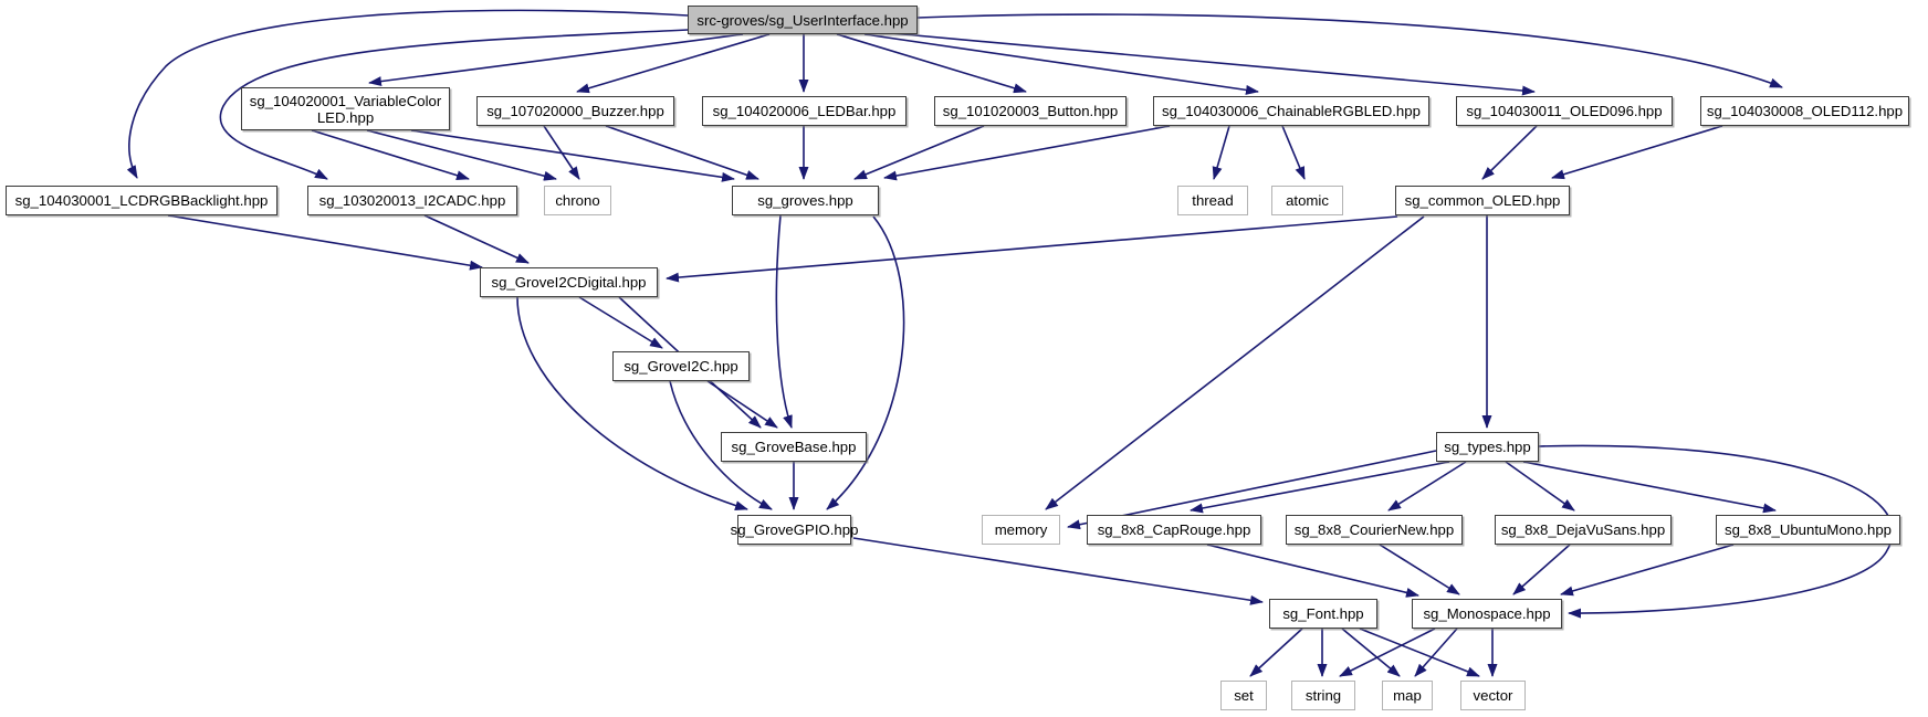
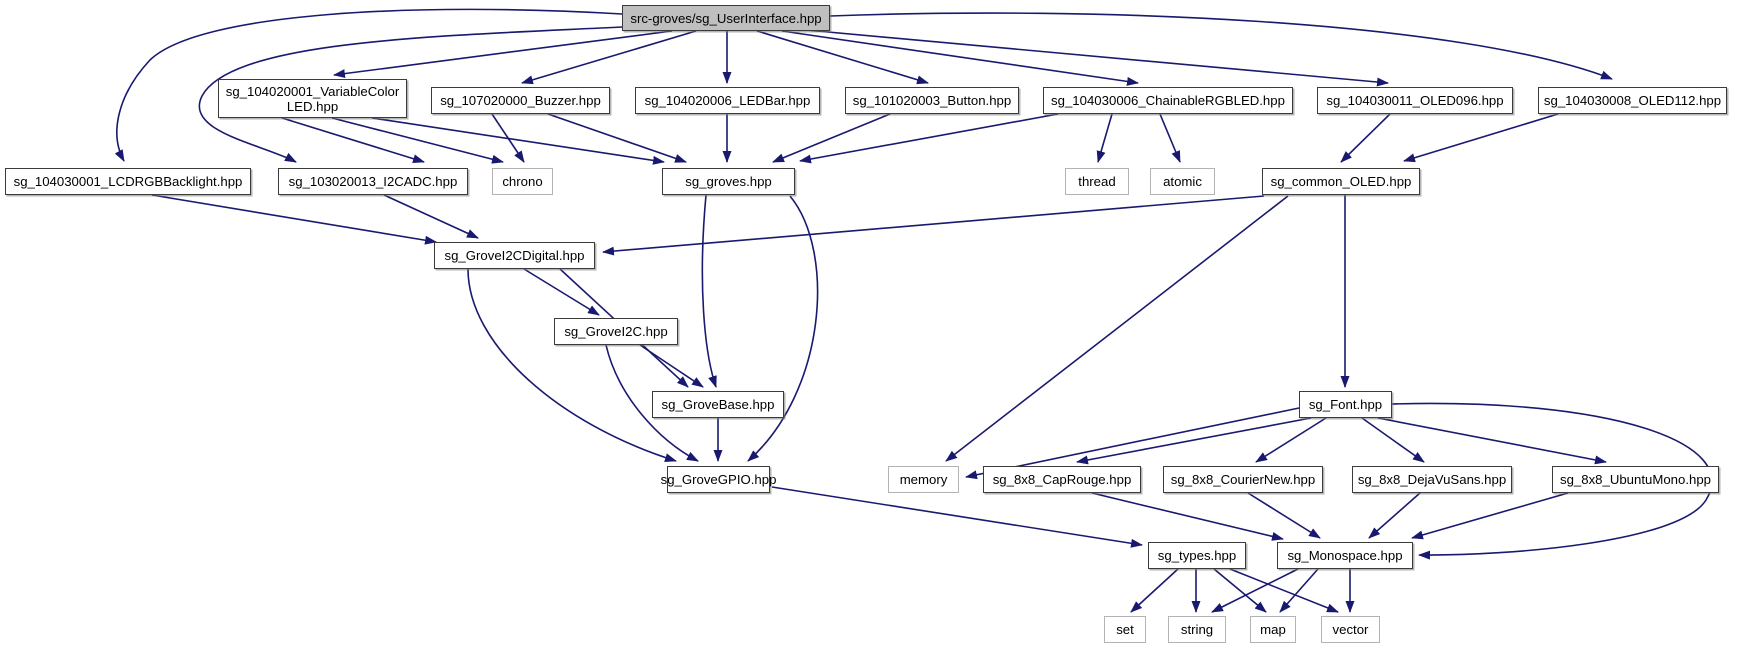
  src-groves/sg_UserInterface.hpp
  sg_104020001_VariableColor
  LED.hpp
  sg_107020000_Buzzer.hpp
  sg_104020006_LEDBar.hpp
  sg_101020003_Button.hpp
  sg_104030006_ChainableRGBLED.hpp
  sg_104030011_OLED096.hpp
  sg_104030008_OLED112.hpp
  sg_104030001_LCDRGBBacklight.hpp
  sg_103020013_I2CADC.hpp
  chrono
  sg_groves.hpp
  thread
  atomic
  sg_common_OLED.hpp
  sg_GroveI2CDigital.hpp
  sg_GroveI2C.hpp
  sg_GroveBase.hpp
- sg_types.hpp
+ sg_Font.hpp
  sg_GroveGPIO.hpp
  memory
  sg_8x8_CapRouge.hpp
  sg_8x8_CourierNew.hpp
  sg_8x8_DejaVuSans.hpp
  sg_8x8_UbuntuMono.hpp
- sg_Font.hpp
+ sg_types.hpp
  sg_Monospace.hpp
  set
  string
  map
  vector
